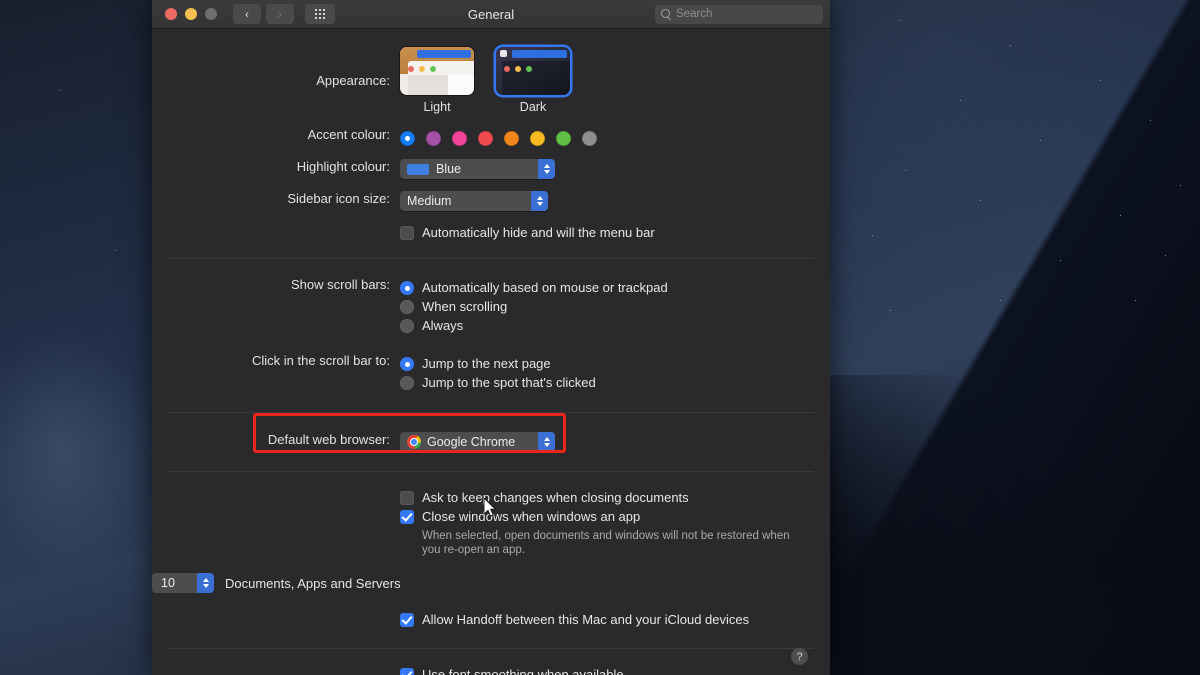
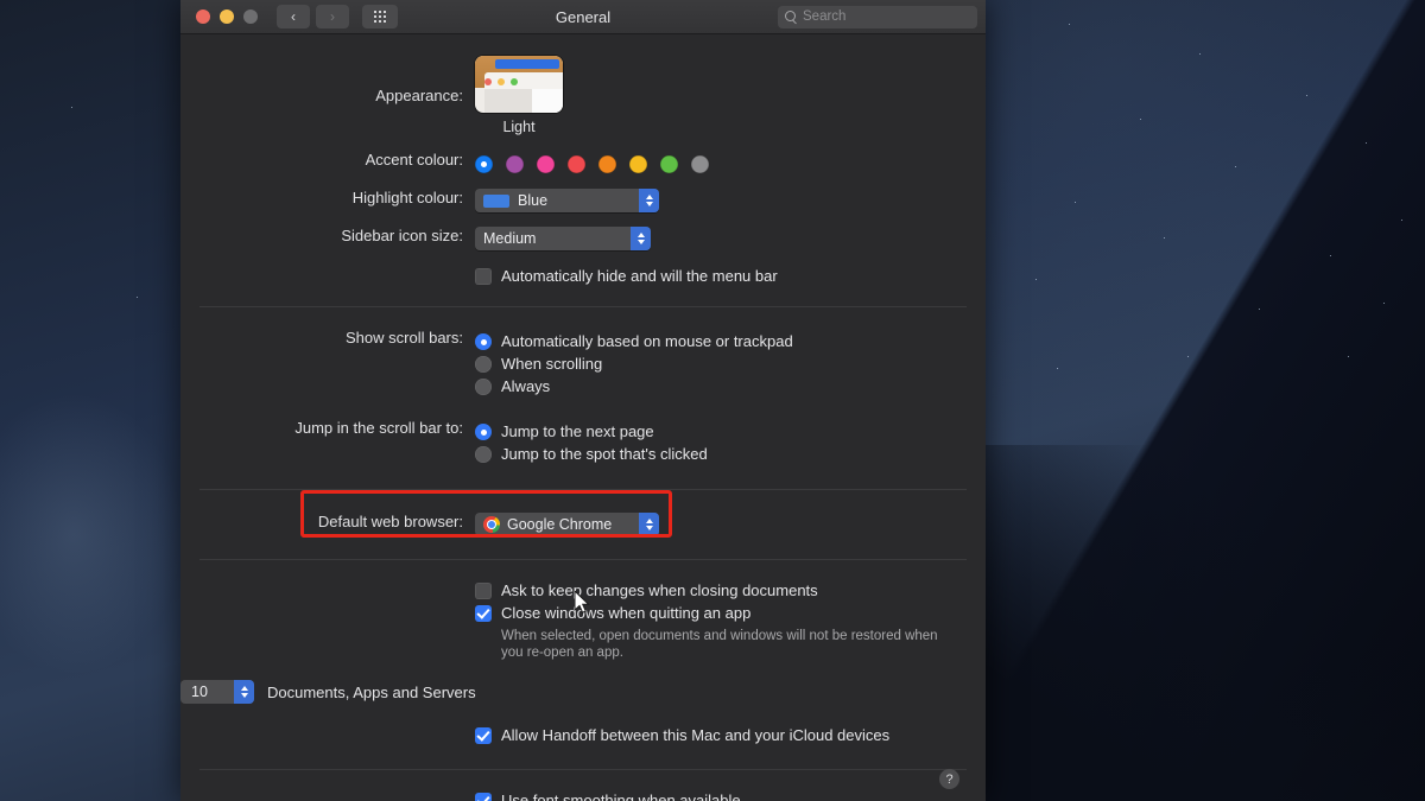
  ‹
  ›
  General
  Search
  Appearance:
  Light
- Dark
  Accent colour:
  Highlight colour:
  Blue
  Sidebar icon size:
  Medium
  Automatically hide and will the menu bar
  Show scroll bars:
  Automatically based on mouse or trackpad
  When scrolling
  Always
- Click in the scroll bar to:
+ Jump in the scroll bar to:
  Jump to the next page
  Jump to the spot that's clicked
  Default web browser:
  Google Chrome
  Ask to keep changes when closing documents
- Close windows when windows an app
+ Close windows when quitting an app
  When selected, open documents and windows will not be restored when you re-open an app.
  10
  Documents, Apps and Servers
  Allow Handoff between this Mac and your iCloud devices
  ?
